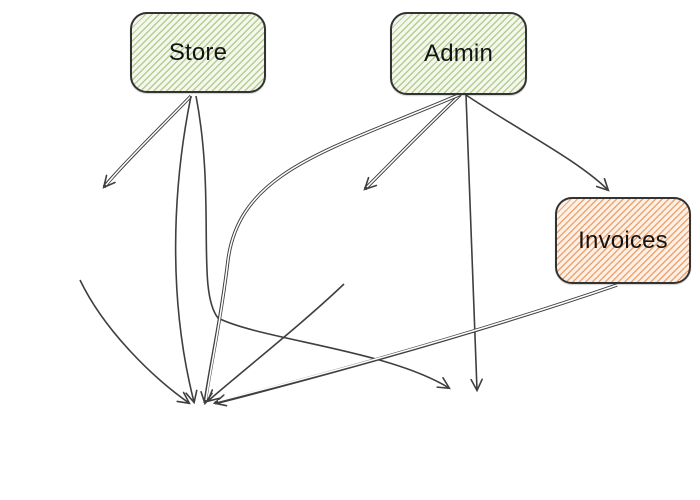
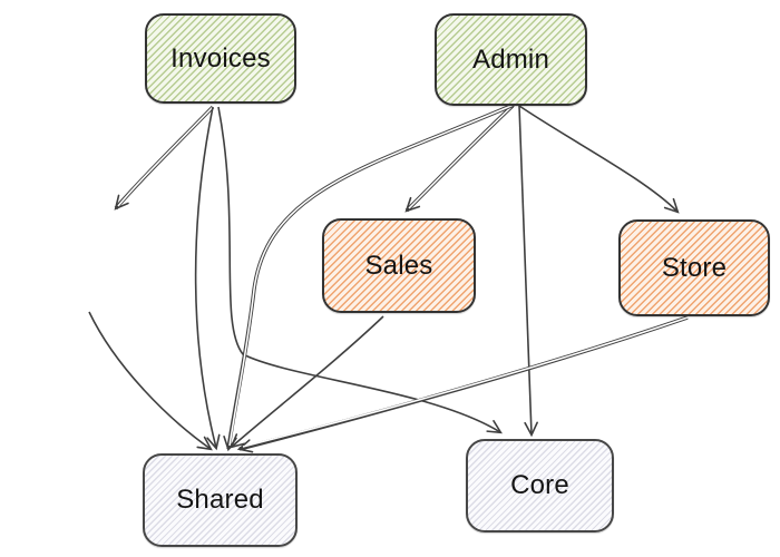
- Store
+ Invoices
  Admin
+ Sales
- Invoices
+ Store
+ Shared
+ Core
